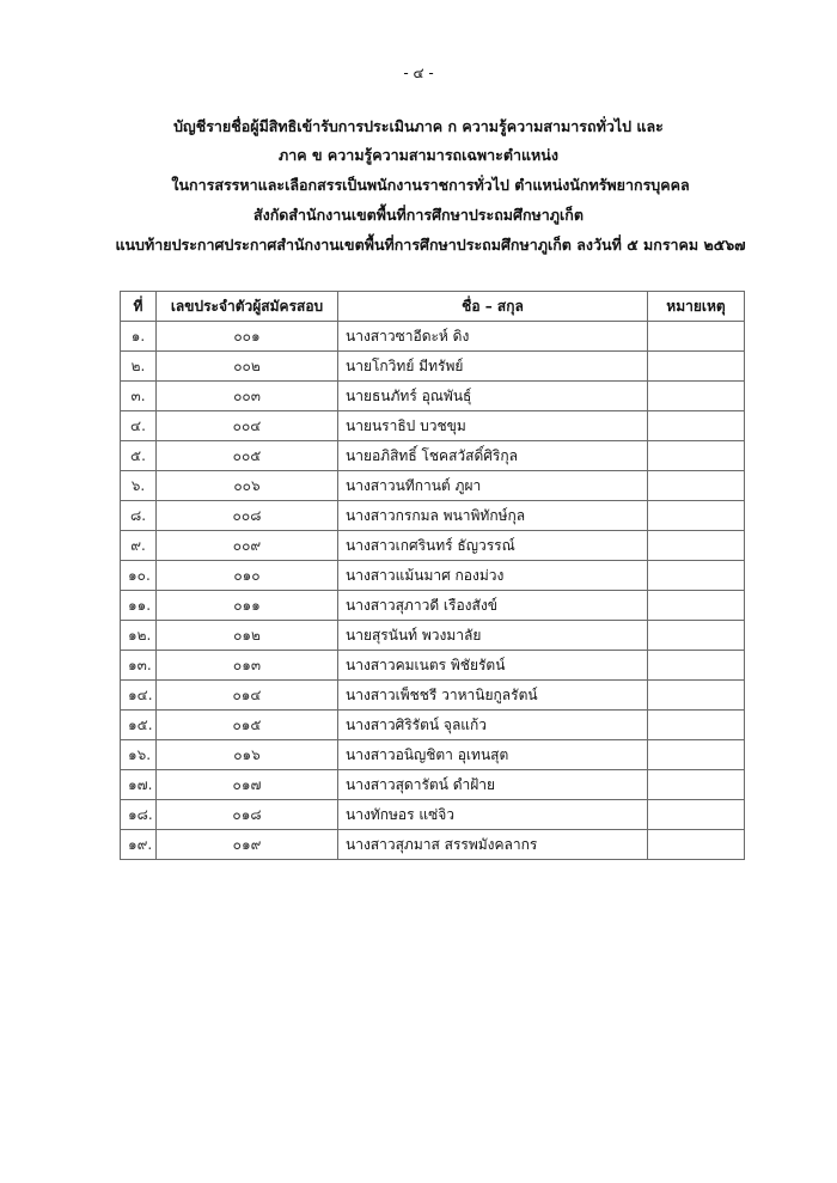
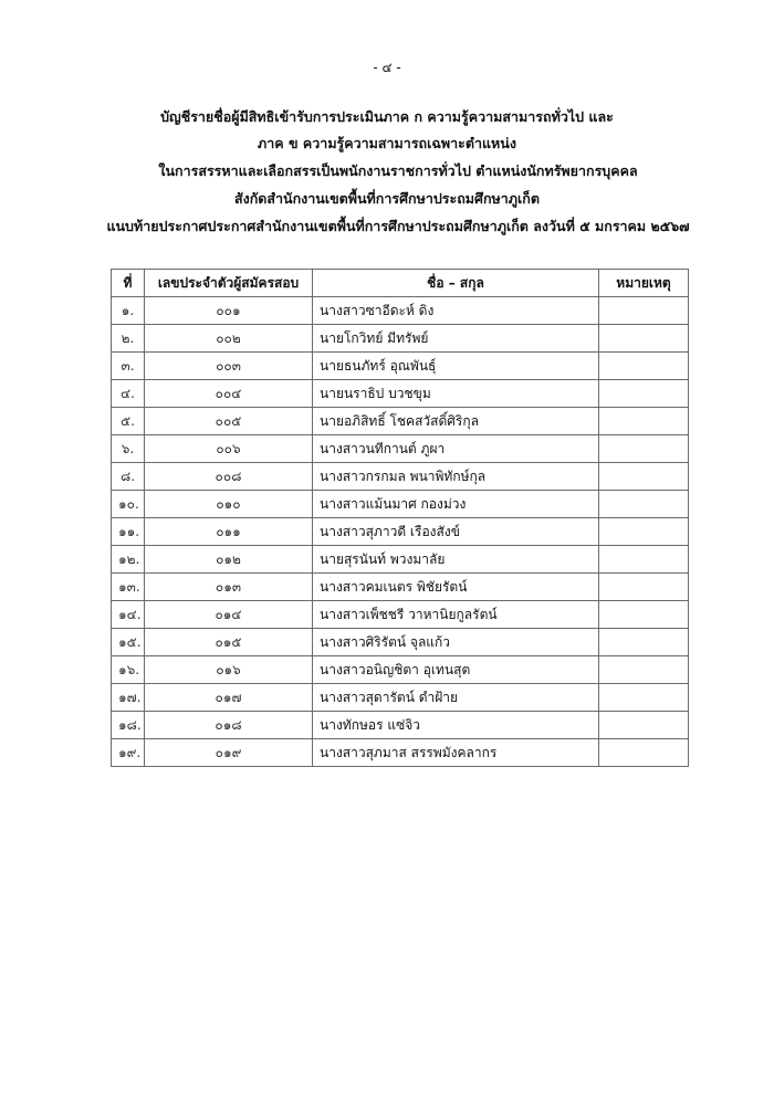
  - ๔ -
  บัญชีรายชื่อผู้มีสิทธิเข้ารับการประเมินภาค ก ความรู้ความสามารถทั่วไป และ
  ภาค ข ความรู้ความสามารถเฉพาะตำแหน่ง
  ในการสรรหาและเลือกสรรเป็นพนักงานราชการทั่วไป ตำแหน่งนักทรัพยากรบุคคล
  สังกัดสำนักงานเขตพื้นที่การศึกษาประถมศึกษาภูเก็ต
  แนบท้ายประกาศประกาศสำนักงานเขตพื้นที่การศึกษาประถมศึกษาภูเก็ต ลงวันที่ ๕ มกราคม ๒๕๖๗
  ที่	เลขประจำตัวผู้สมัครสอบ	ชื่อ – สกุล	หมายเหตุ
  ๑.	๐๐๑	นางสาวซาอีดะห์ ดิง
  ๒.	๐๐๒	นายโกวิทย์ มีทรัพย์
  ๓.	๐๐๓	นายธนภัทร์ อุณพันธุ์
  ๔.	๐๐๔	นายนราธิป บวชขุม
  ๕.	๐๐๕	นายอภิสิทธิ์ โชคสวัสดิ์ศิริกุล
  ๖.	๐๐๖	นางสาวนทีกานต์ ภูผา
  ๘.	๐๐๘	นางสาวกรกมล พนาพิทักษ์กุล
- ๙.	๐๐๙	นางสาวเกศรินทร์ ธัญวรรณ์
  ๑๐.	๐๑๐	นางสาวแม้นมาศ กองม่วง
  ๑๑.	๐๑๑	นางสาวสุภาวดี เรืองสังข์
  ๑๒.	๐๑๒	นายสุรนันท์ พวงมาลัย
  ๑๓.	๐๑๓	นางสาวคมเนตร พิชัยรัตน์
  ๑๔.	๐๑๔	นางสาวเพ็ชชรี วาหานิยกูลรัตน์
  ๑๕.	๐๑๕	นางสาวศิริรัตน์ จุลแก้ว
  ๑๖.	๐๑๖	นางสาวอนิญชิตา อุเทนสุต
  ๑๗.	๐๑๗	นางสาวสุดารัตน์ ดำฝ้าย
  ๑๘.	๐๑๘	นางทักษอร แซ่จิว
  ๑๙.	๐๑๙	นางสาวสุภมาส สรรพมังคลากร
